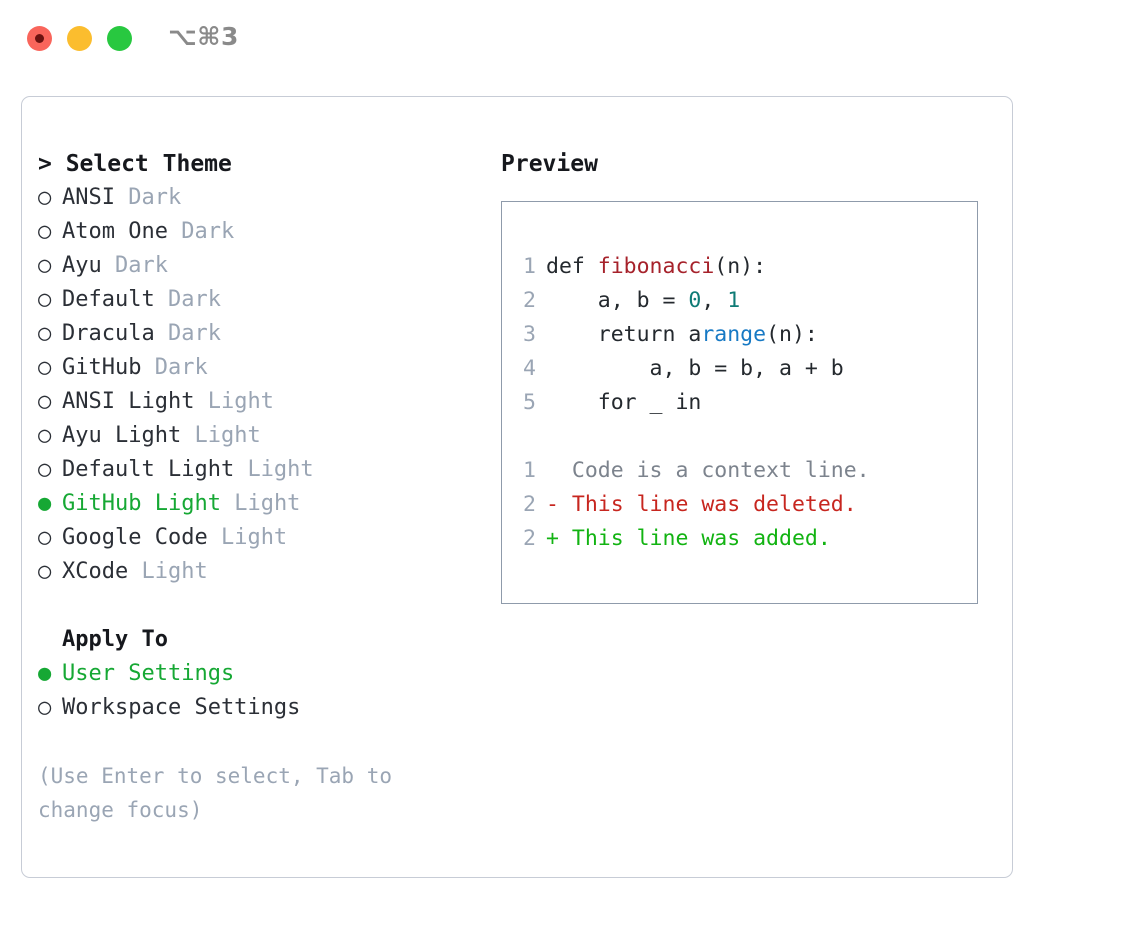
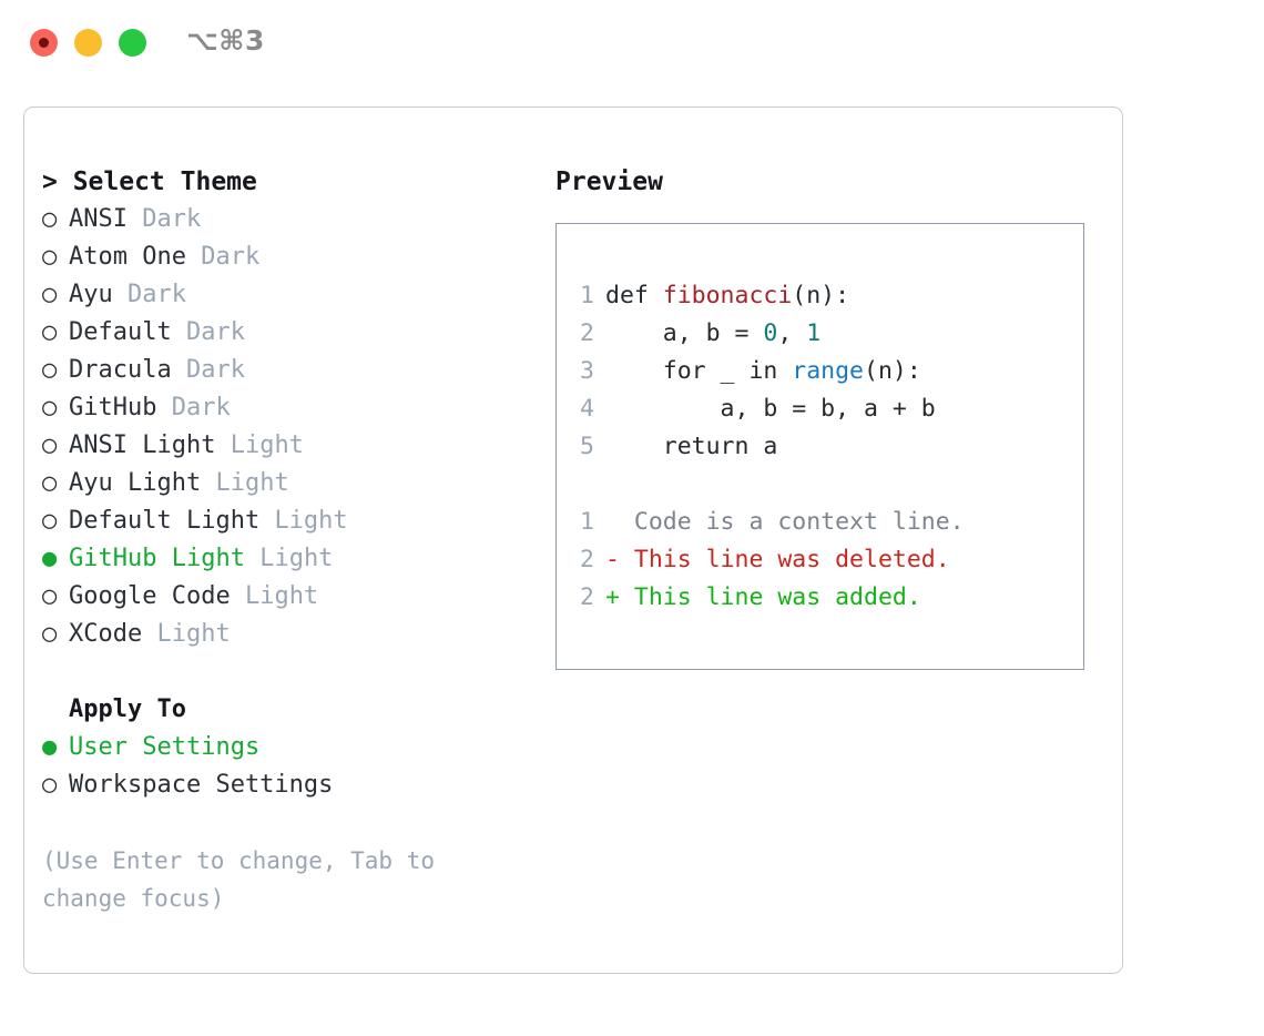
  ⌥⌘3
  > Select Theme
  ○ ANSI Dark
  ○ Atom One Dark
  ○ Ayu Dark
  ○ Default Dark
  ○ Dracula Dark
  ○ GitHub Dark
  ○ ANSI Light Light
  ○ Ayu Light Light
  ○ Default Light Light
  ● GitHub Light Light
  ○ Google Code Light
  ○ XCode Light
  Apply To
  ● User Settings
  ○ Workspace Settings
- (Use Enter to select, Tab to change focus)
+ (Use Enter to change, Tab to change focus)
  Preview
  1 def fibonacci(n):
  2 a, b = 0, 1
- 3 return arange(n):
+ 3 for _ in range(n):
  4 a, b = b, a + b
- 5 for _ in
+ 5 return a
  1 Code is a context line.
  2 - This line was deleted.
  2 + This line was added.
